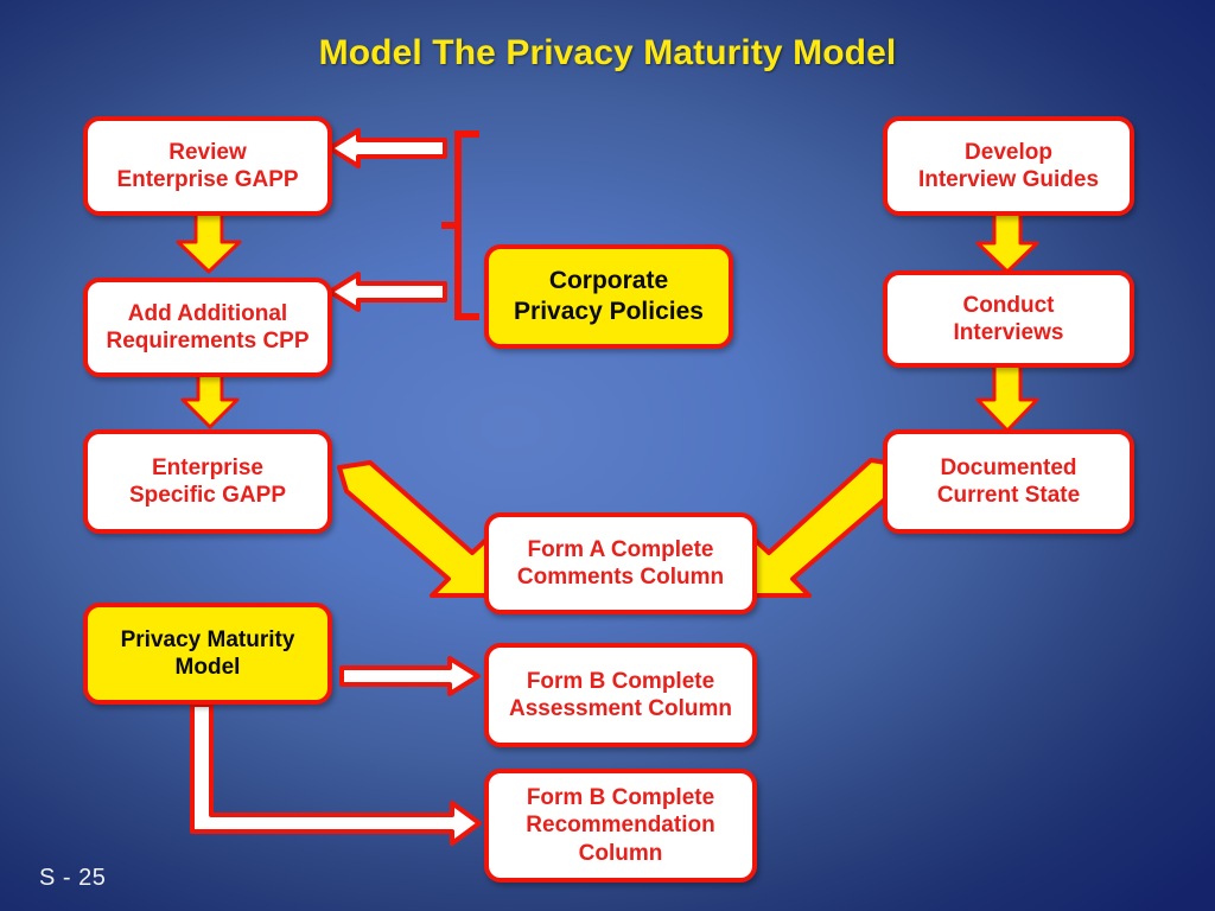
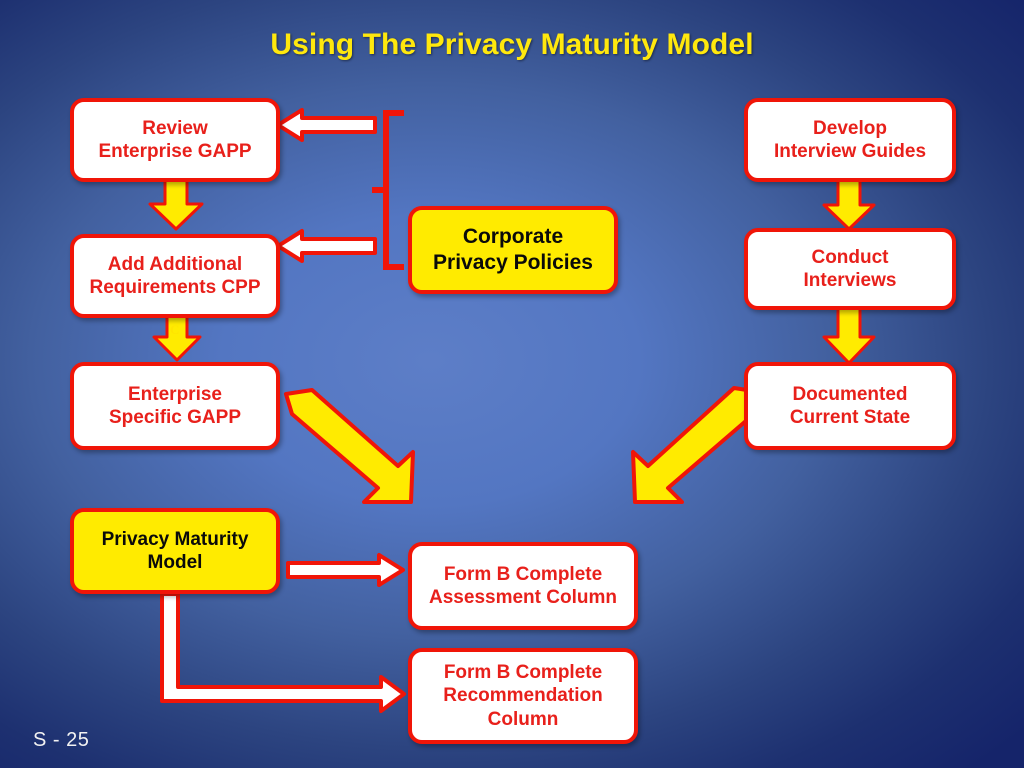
- Model The Privacy Maturity Model
+ Using The Privacy Maturity Model
  Review
  Enterprise GAPP
  Add Additional
  Requirements CPP
  Enterprise
  Specific GAPP
  Privacy Maturity
  Model
  Corporate
  Privacy Policies
- Form A Complete
- Comments Column
  Form B Complete
  Assessment Column
  Form B Complete
  Recommendation
  Column
  Develop
  Interview Guides
  Conduct
  Interviews
  Documented
  Current State
  S - 25
